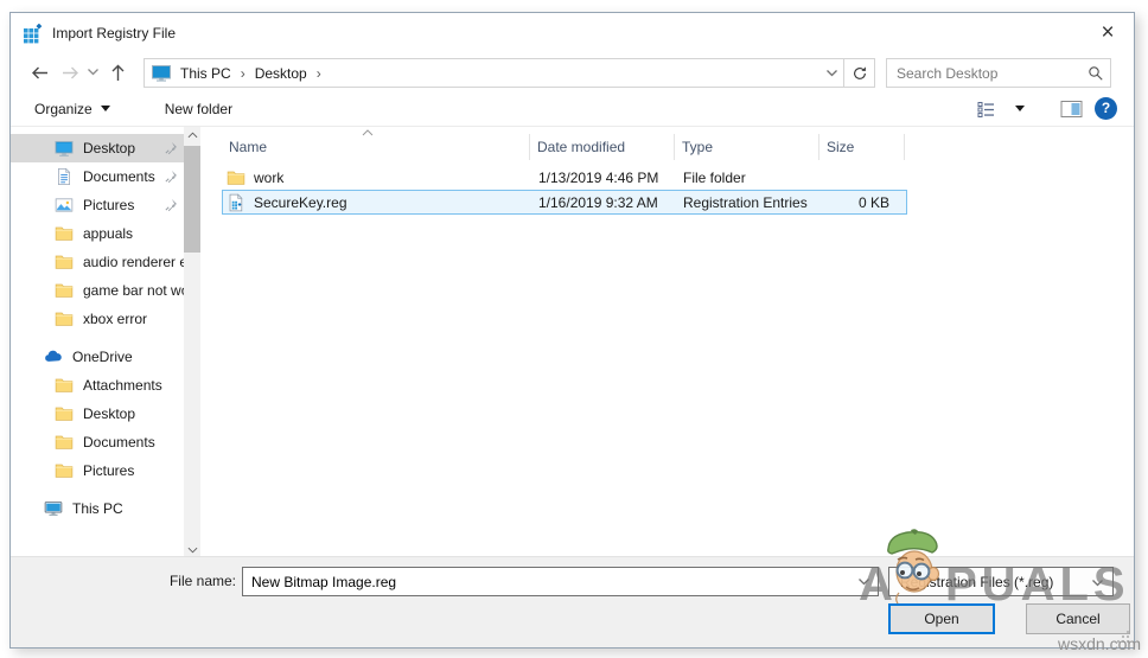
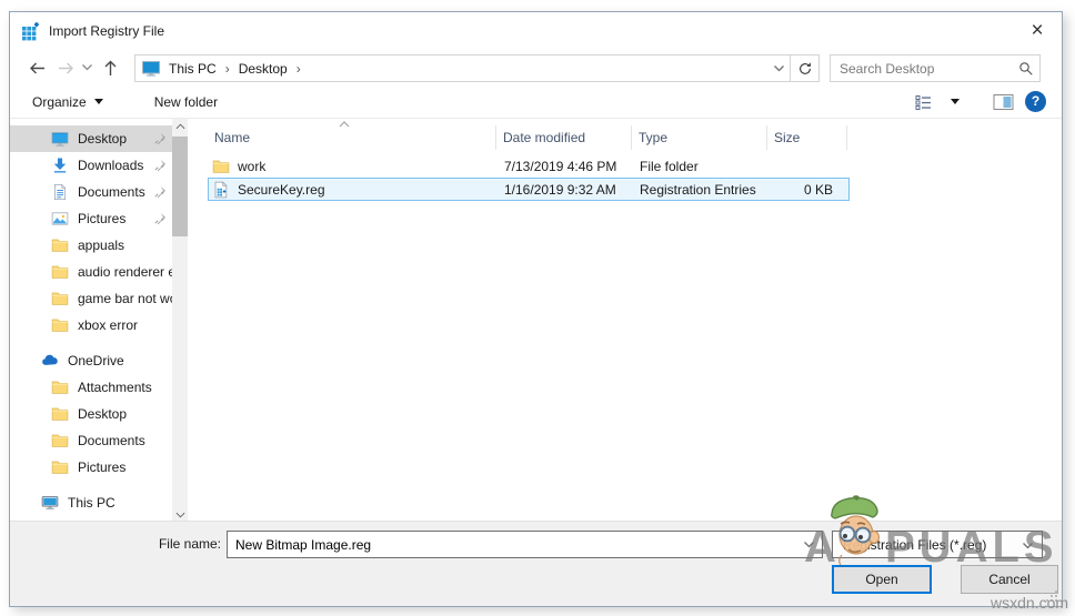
  Import Registry File
  ×
  This PC
  ›
  Desktop
  ›
  Search Desktop
  Organize
  New folder
  ?
  Desktop
+ Downloads
  Documents
  Pictures
  appuals
  audio renderer
  game bar not w
  xbox error
  OneDrive
  Attachments
  Desktop
  Documents
  Pictures
  This PC
  Name
  Date modified
  Type
  Size
  work
- 1/13/2019 4:46 PM
+ 7/13/2019 4:46 PM
  File folder
  SecureKey.reg
  1/16/2019 9:32 AM
  Registration Entries
  0 KB
  File name:
  New Bitmap Image.reg
  stration Files (*.reg)
  Open
  Cancel
  A
  PUALS
  wsxdn.com
